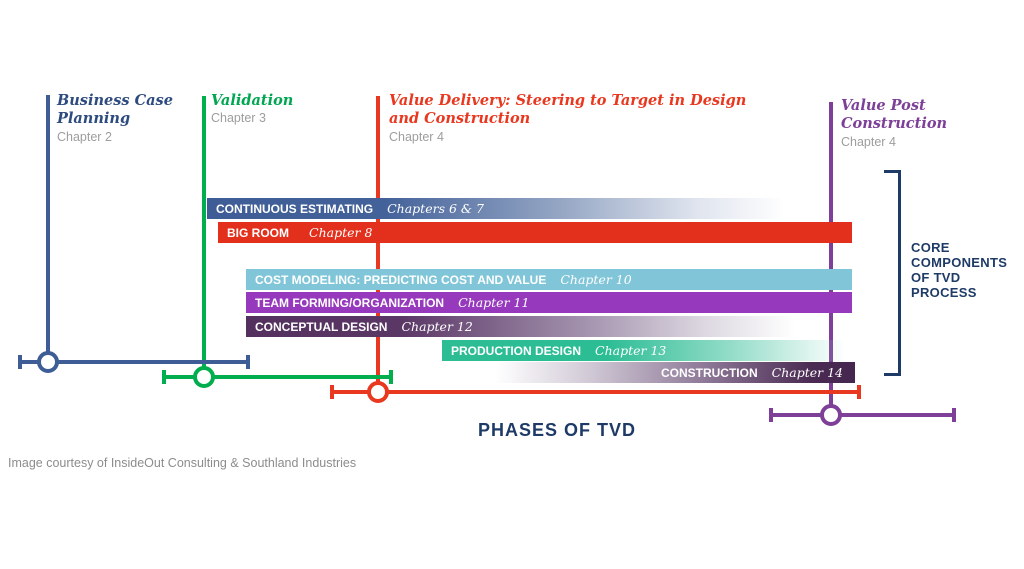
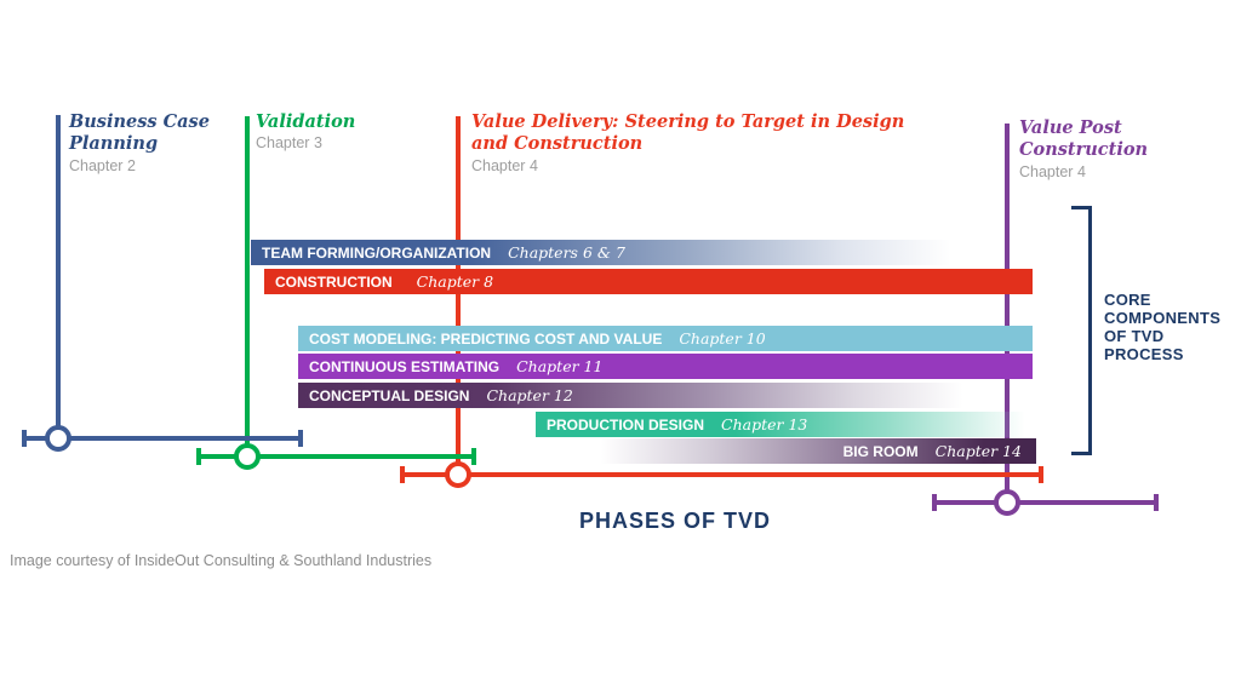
  Business Case
  Planning
  Chapter 2
  Validation
  Chapter 3
  Value Delivery: Steering to Target in Design
  and Construction
  Chapter 4
  Value Post
  Construction
  Chapter 4
- CONTINUOUS ESTIMATING Chapters 6 & 7
+ TEAM FORMING/ORGANIZATION Chapters 6 & 7
- BIG ROOM Chapter 8
+ CONSTRUCTION Chapter 8
  COST MODELING: PREDICTING COST AND VALUE Chapter 10
- TEAM FORMING/ORGANIZATION Chapter 11
+ CONTINUOUS ESTIMATING Chapter 11
  CONCEPTUAL DESIGN Chapter 12
  PRODUCTION DESIGN Chapter 13
- CONSTRUCTION Chapter 14
+ BIG ROOM Chapter 14
  CORE
  COMPONENTS
  OF TVD
  PROCESS
  PHASES OF TVD
  Image courtesy of InsideOut Consulting & Southland Industries
